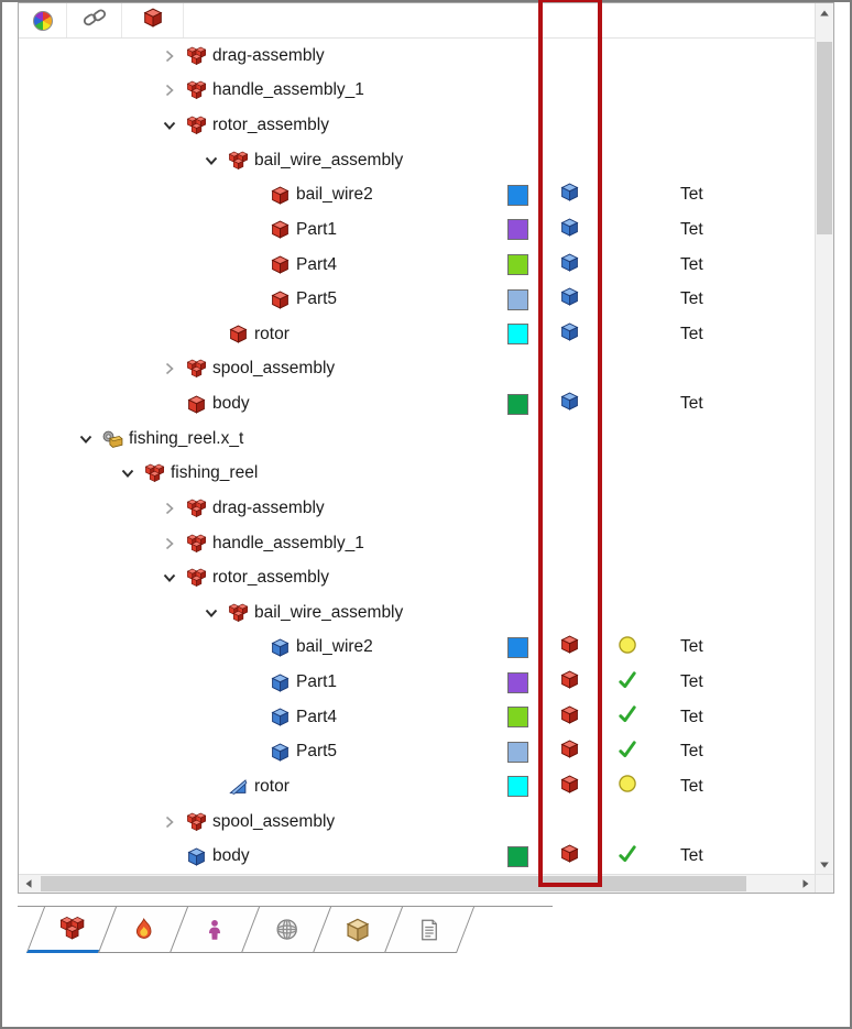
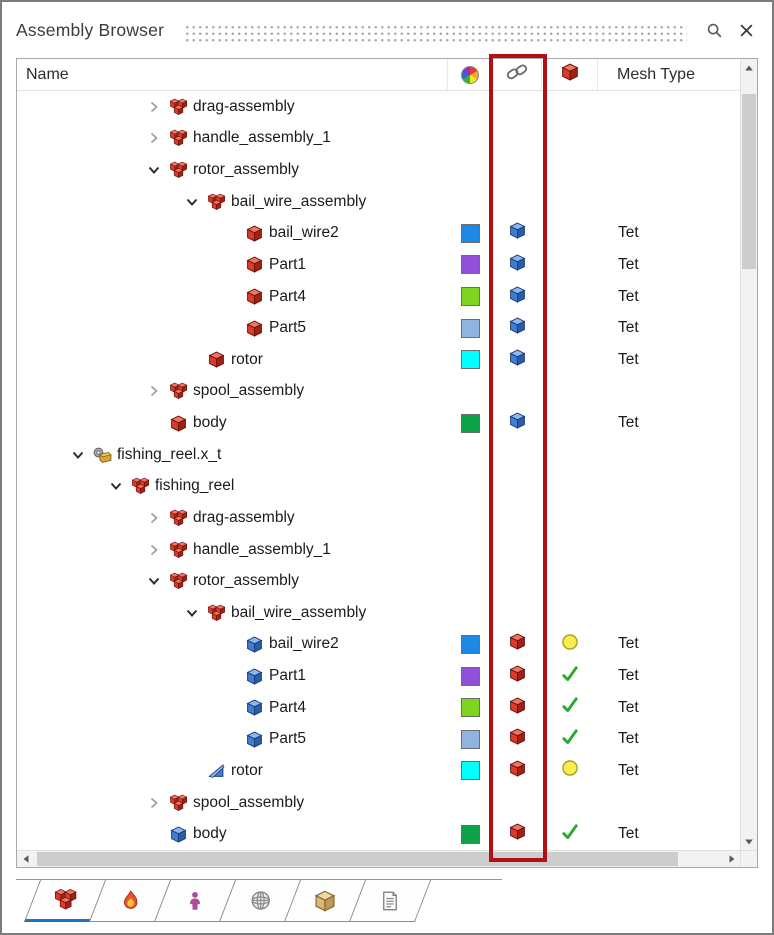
+ Assembly Browser
+ Name
+ Mesh Type
  drag-assembly
  handle_assembly_1
  rotor_assembly
  bail_wire_assembly
  bail_wire2
  Tet
  Part1
  Tet
  Part4
  Tet
  Part5
  Tet
  rotor
  Tet
  spool_assembly
  body
  Tet
  fishing_reel.x_t
  fishing_reel
  drag-assembly
  handle_assembly_1
  rotor_assembly
  bail_wire_assembly
  bail_wire2
  Tet
  Part1
  Tet
  Part4
  Tet
  Part5
  Tet
  rotor
  Tet
  spool_assembly
  body
  Tet
